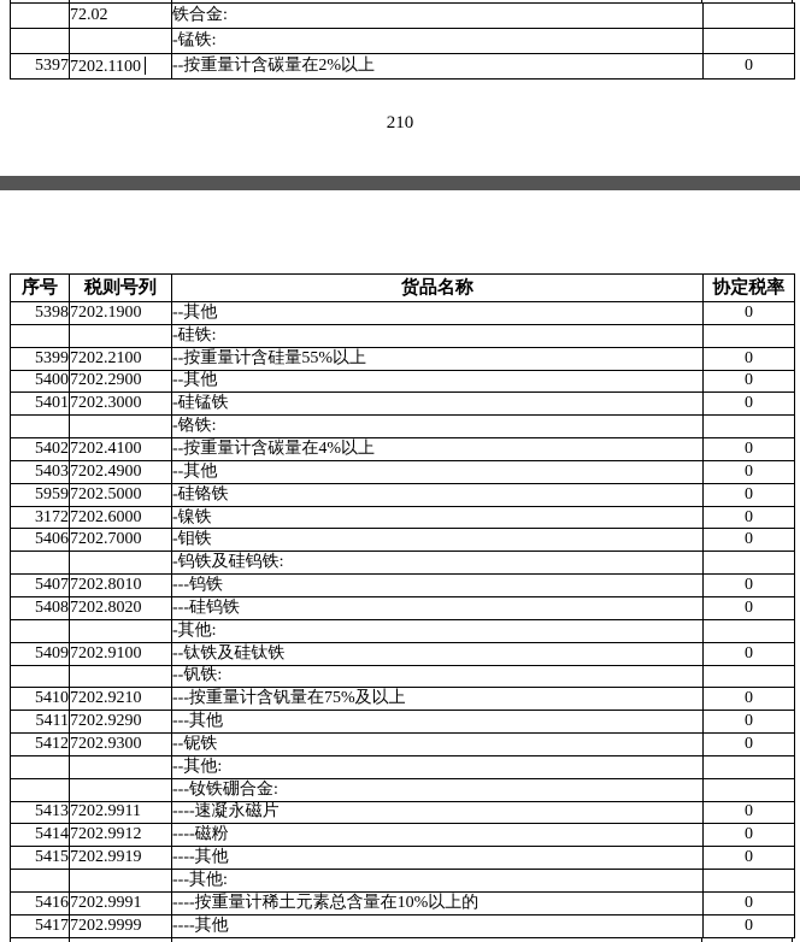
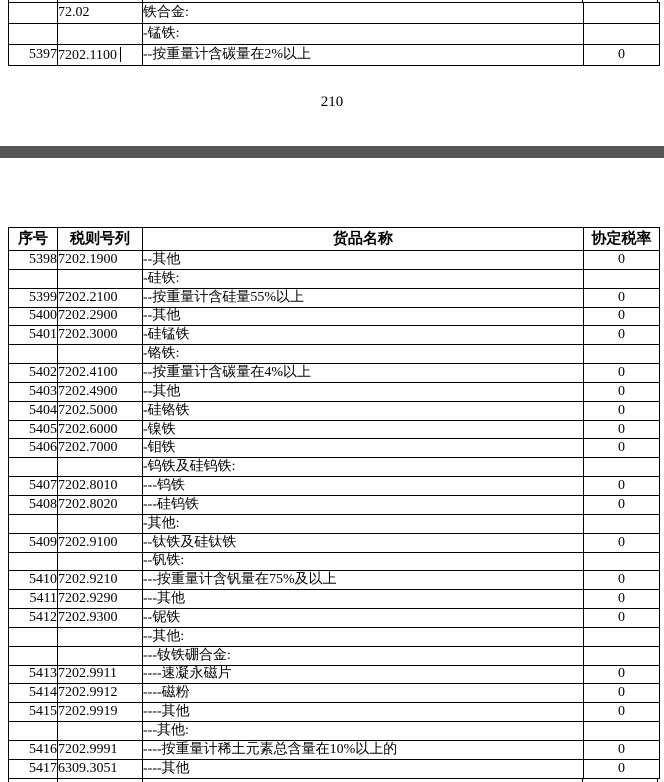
  	72.02	铁合金:
  		-锰铁:
  5397	7202.1100	--按重量计含碳量在2%以上	0
  210
  序号	税则号列	货品名称	协定税率
  5398	7202.1900	--其他	0
  		-硅铁:
  5399	7202.2100	--按重量计含硅量55%以上	0
  5400	7202.2900	--其他	0
  5401	7202.3000	-硅锰铁	0
  		-铬铁:
  5402	7202.4100	--按重量计含碳量在4%以上	0
  5403	7202.4900	--其他	0
- 5959	7202.5000	-硅铬铁	0
+ 5404	7202.5000	-硅铬铁	0
- 3172	7202.6000	-镍铁	0
+ 5405	7202.6000	-镍铁	0
  5406	7202.7000	-钼铁	0
  		-钨铁及硅钨铁:
  5407	7202.8010	---钨铁	0
  5408	7202.8020	---硅钨铁	0
  		-其他:
  5409	7202.9100	--钛铁及硅钛铁	0
  		--钒铁:
  5410	7202.9210	---按重量计含钒量在75%及以上	0
  5411	7202.9290	---其他	0
  5412	7202.9300	--铌铁	0
  		--其他:
  		---钕铁硼合金:
  5413	7202.9911	----速凝永磁片	0
  5414	7202.9912	----磁粉	0
  5415	7202.9919	----其他	0
  		---其他:
  5416	7202.9991	----按重量计稀土元素总含量在10%以上的	0
- 5417	7202.9999	----其他	0
+ 5417	6309.3051	----其他	0
